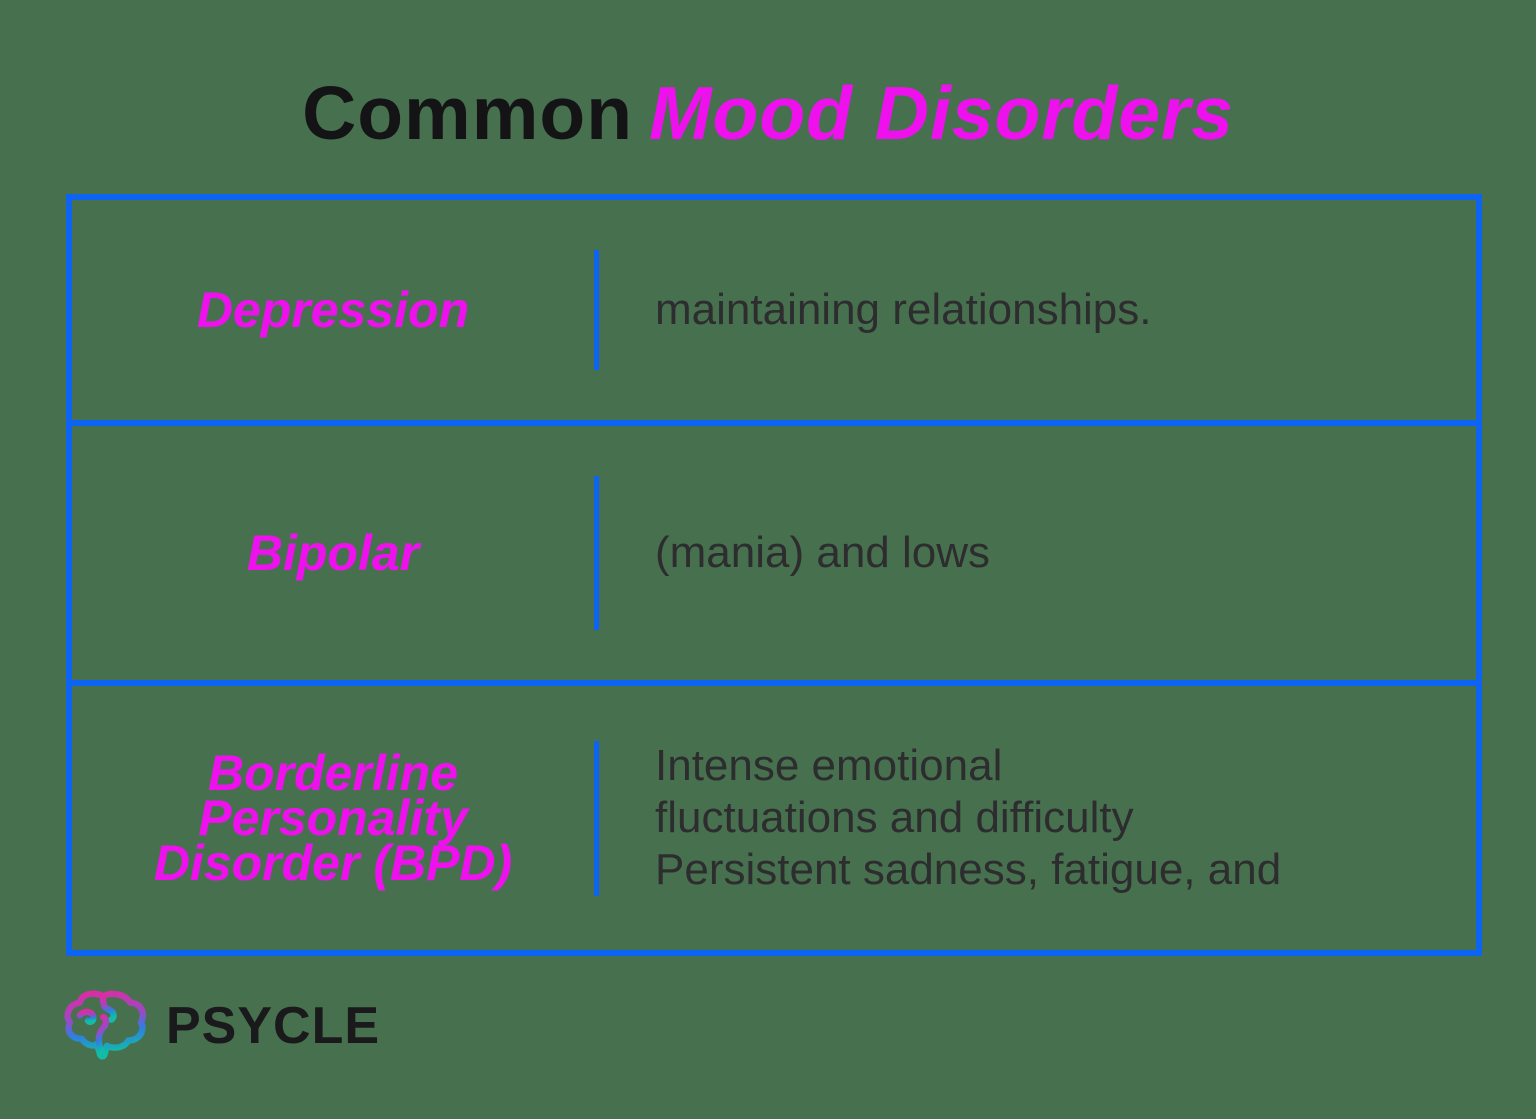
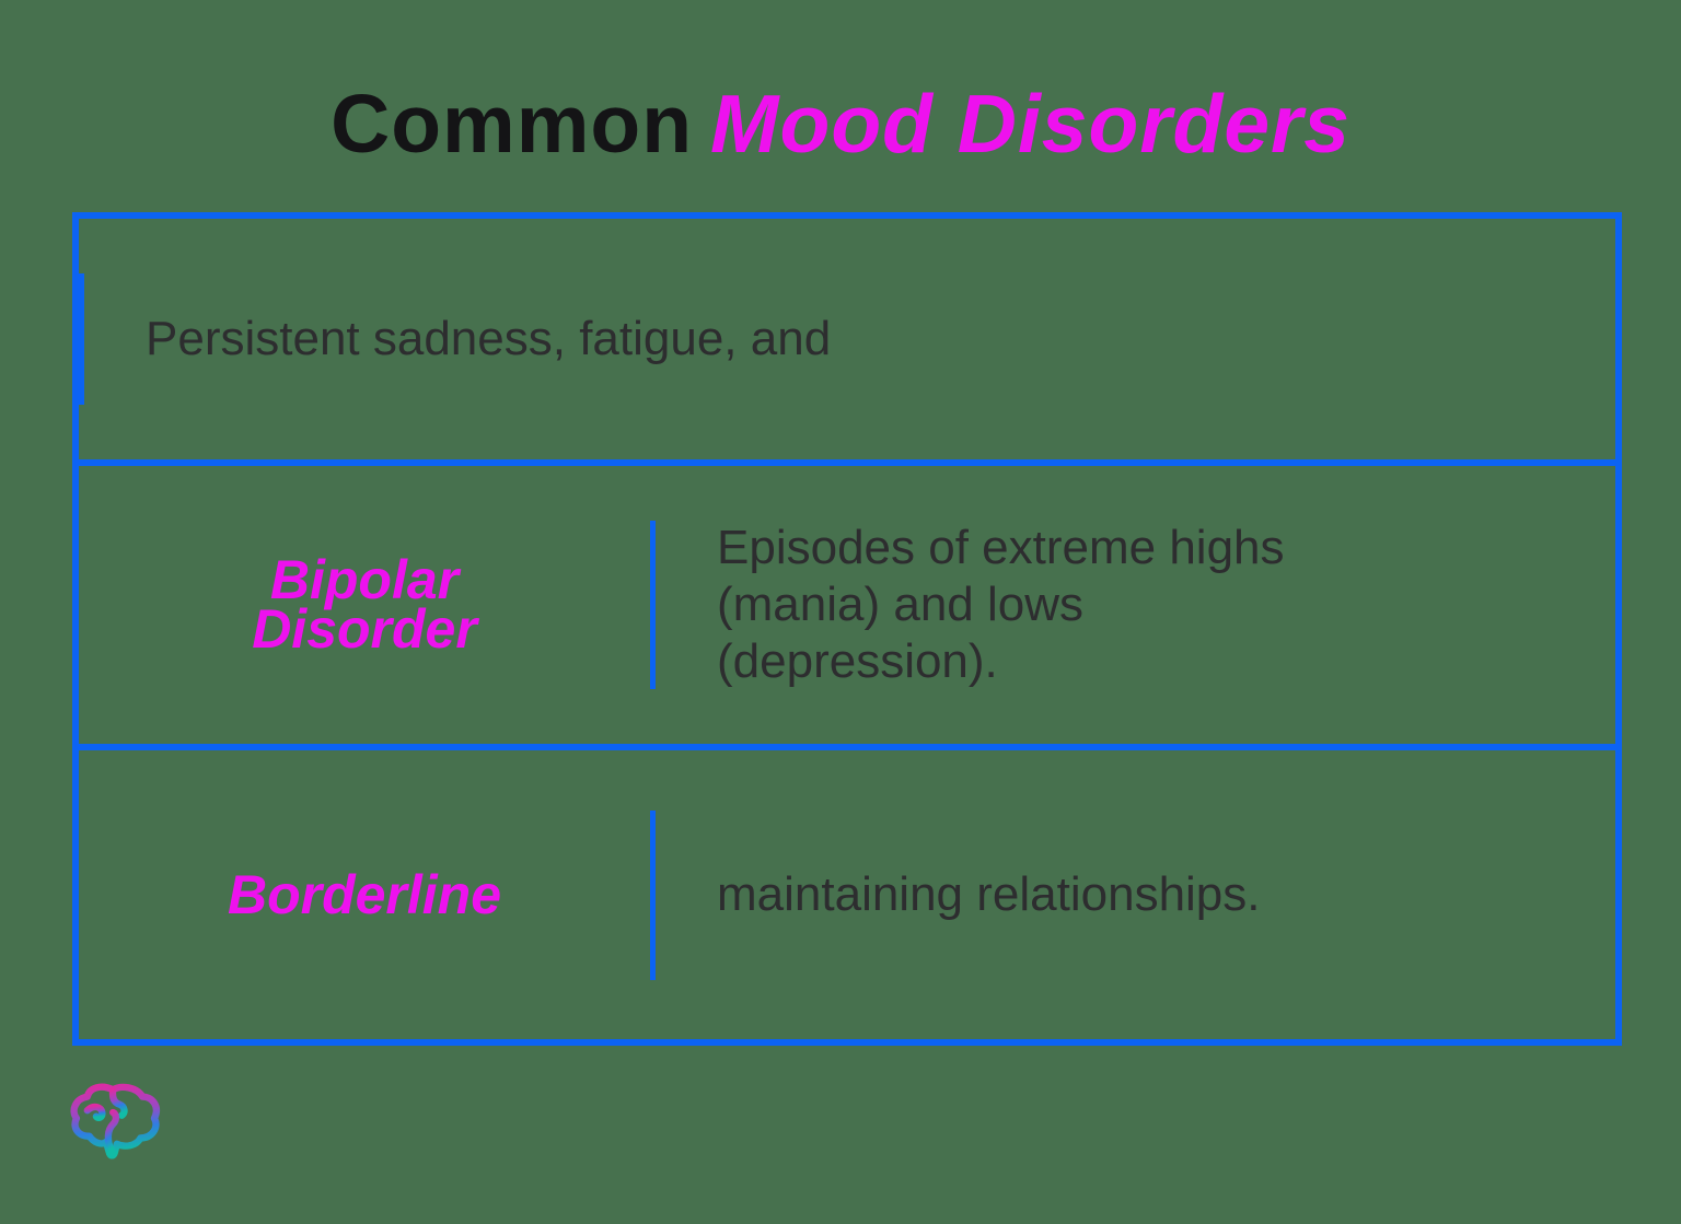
  Common Mood Disorders
- Depression
- maintaining relationships.
+ Persistent sadness, fatigue, and
  Bipolar
+ Disorder
+ Episodes of extreme highs
  (mania) and lows
+ (depression).
  Borderline
- Personality
- Disorder (BPD)
- Intense emotional
- fluctuations and difficulty
- Persistent sadness, fatigue, and
+ maintaining relationships.
- PSYCLE
